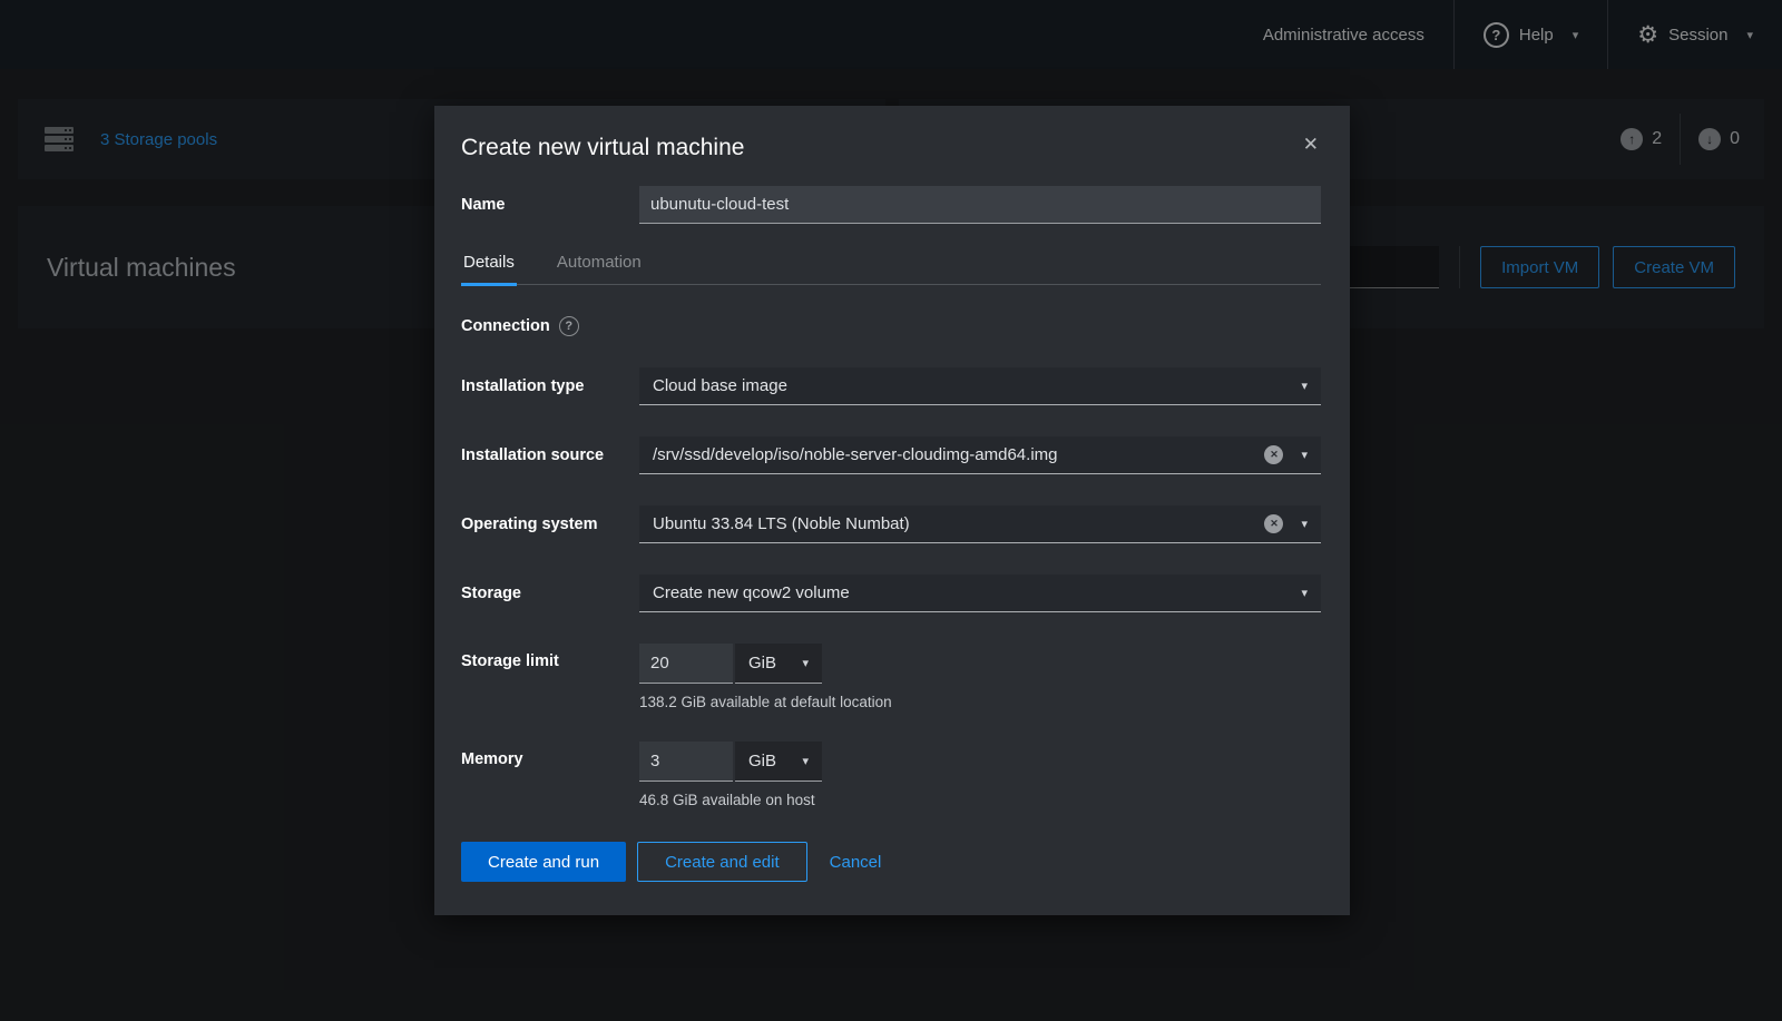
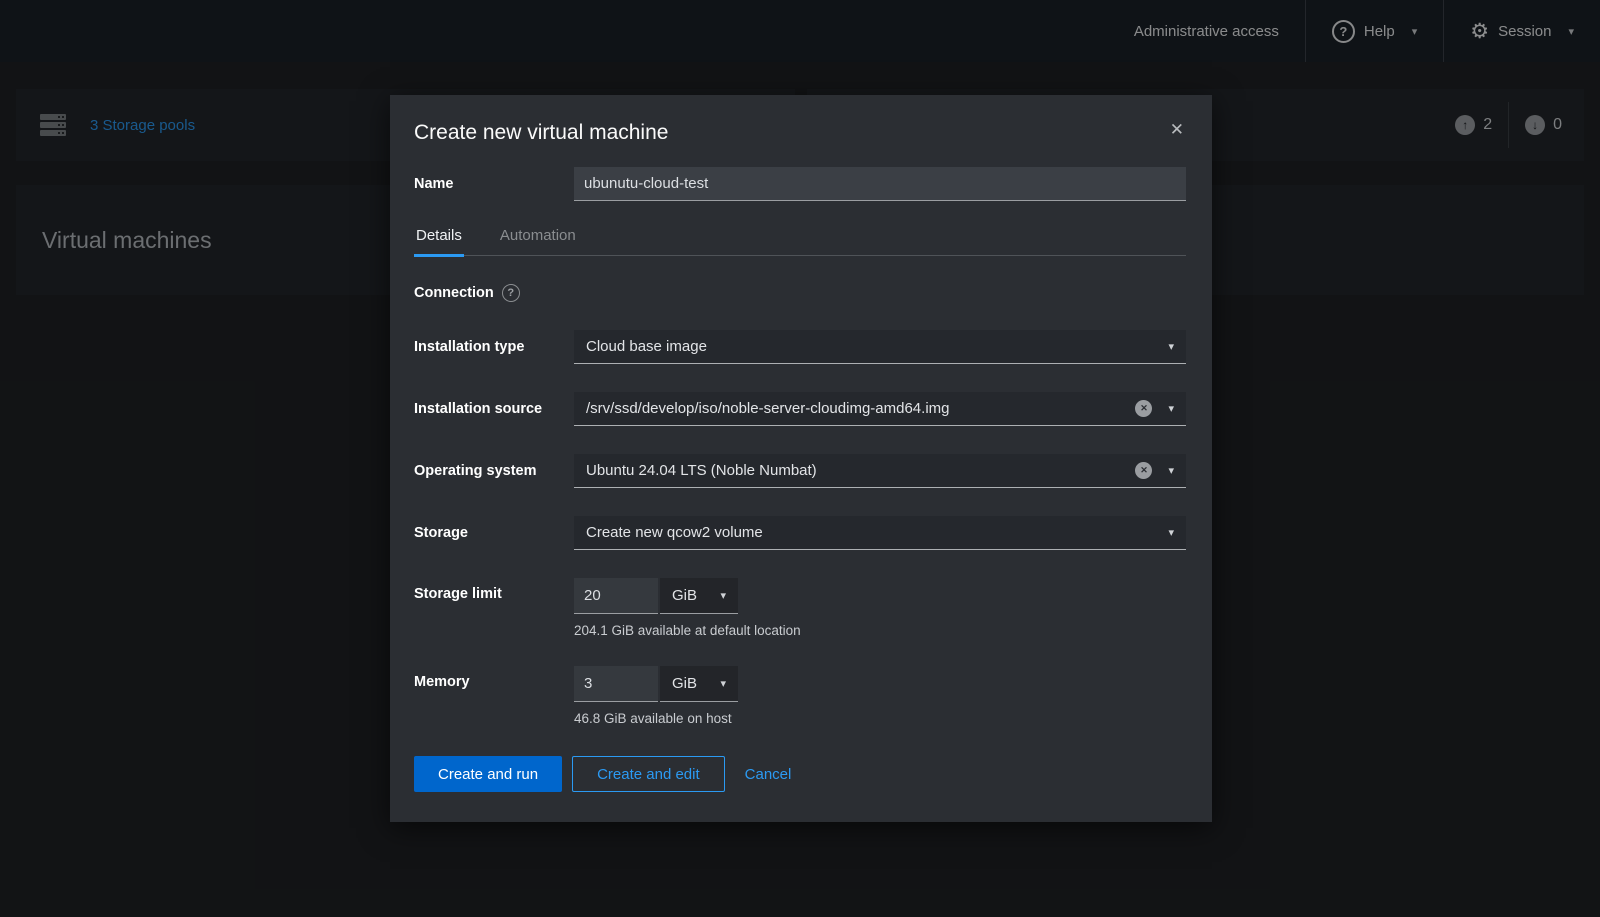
  Administrative access
  ?
  Help
  ▾
  ⚙
  Session
  ▾
  3 Storage pools
  ↑
  2
  ↓
  0
  Virtual machines
- Import VM
- Create VM
  Create new virtual machine
  ✕
  Name
  ubunutu-cloud-test
  Details
  Automation
  Connection
  ?
  Installation type
  Cloud base image
  ▾
  Installation source
  /srv/ssd/develop/iso/noble-server-cloudimg-amd64.img
  ✕
  ▾
  Operating system
- Ubuntu 33.84 LTS (Noble Numbat)
+ Ubuntu 24.04 LTS (Noble Numbat)
  ✕
  ▾
  Storage
  Create new qcow2 volume
  ▾
  Storage limit
  20
  GiB
  ▾
- 138.2 GiB available at default location
+ 204.1 GiB available at default location
  Memory
  3
  GiB
  ▾
  46.8 GiB available on host
  Create and run
  Create and edit
  Cancel
